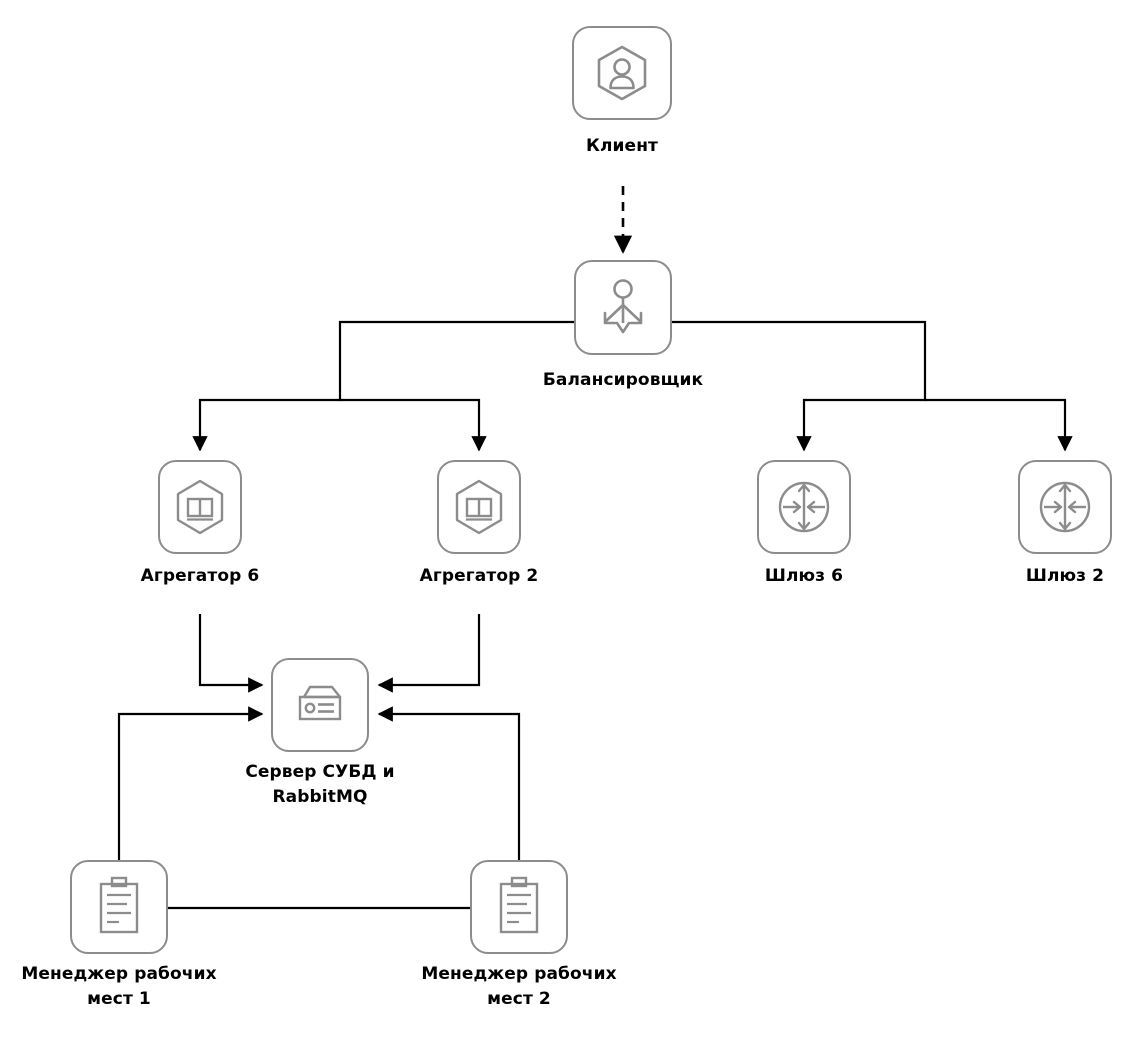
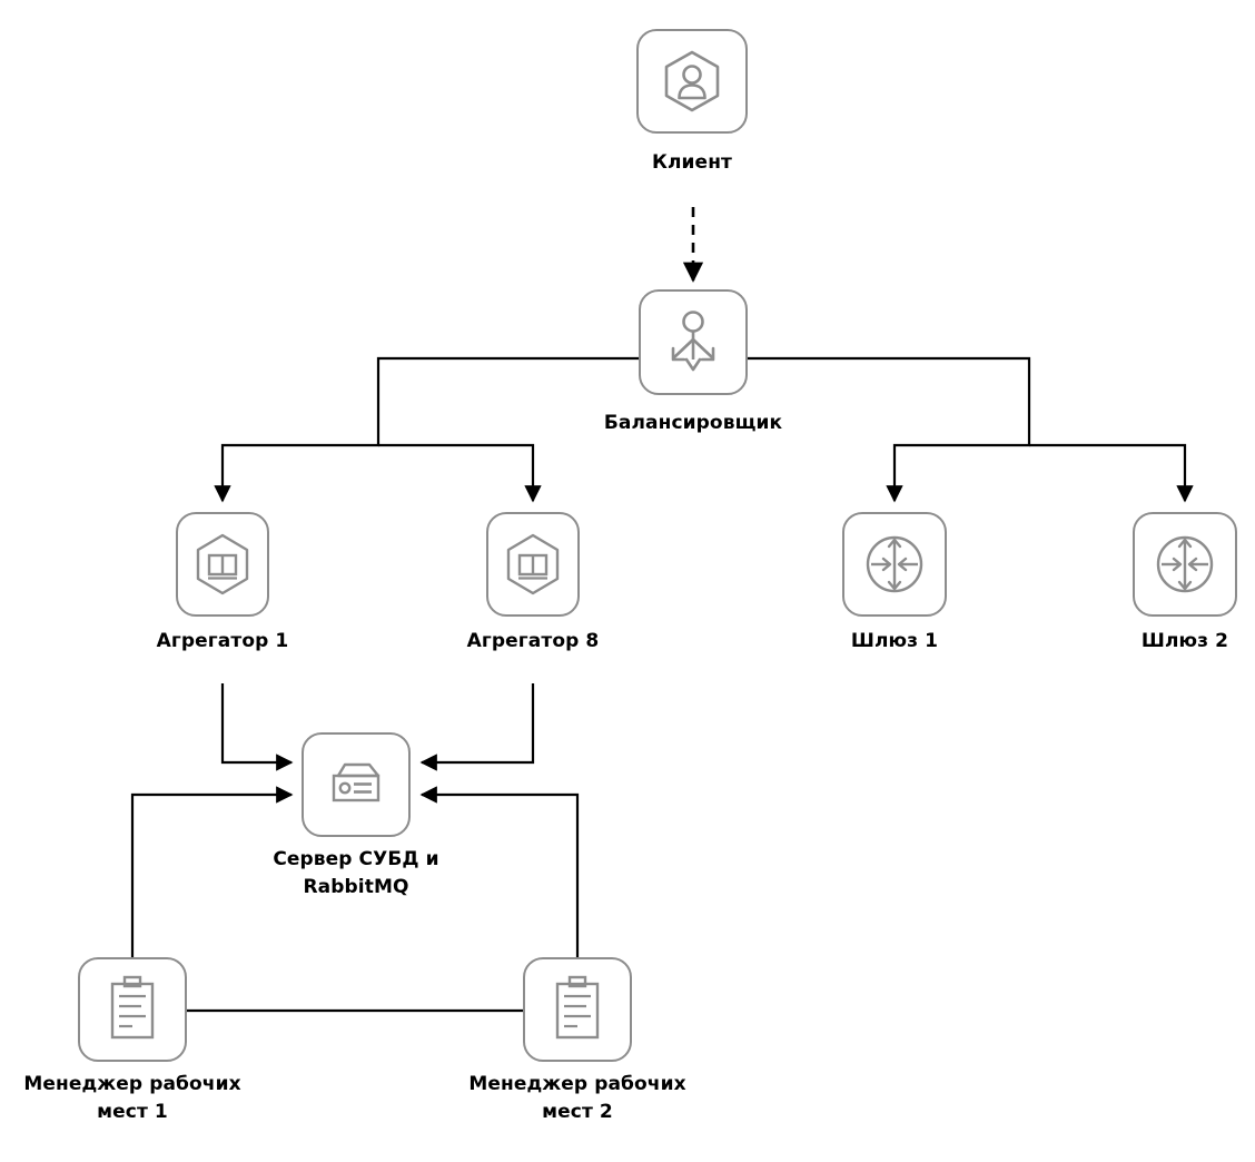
  Клиент
  Балансировщик
- Агрегатор 6
+ Агрегатор 1
- Агрегатор 2
+ Агрегатор 8
- Шлюз 6
+ Шлюз 1
  Шлюз 2
  Сервер СУБД и
  RabbitMQ
  Менеджер рабочих
  мест 1
  Менеджер рабочих
  мест 2
